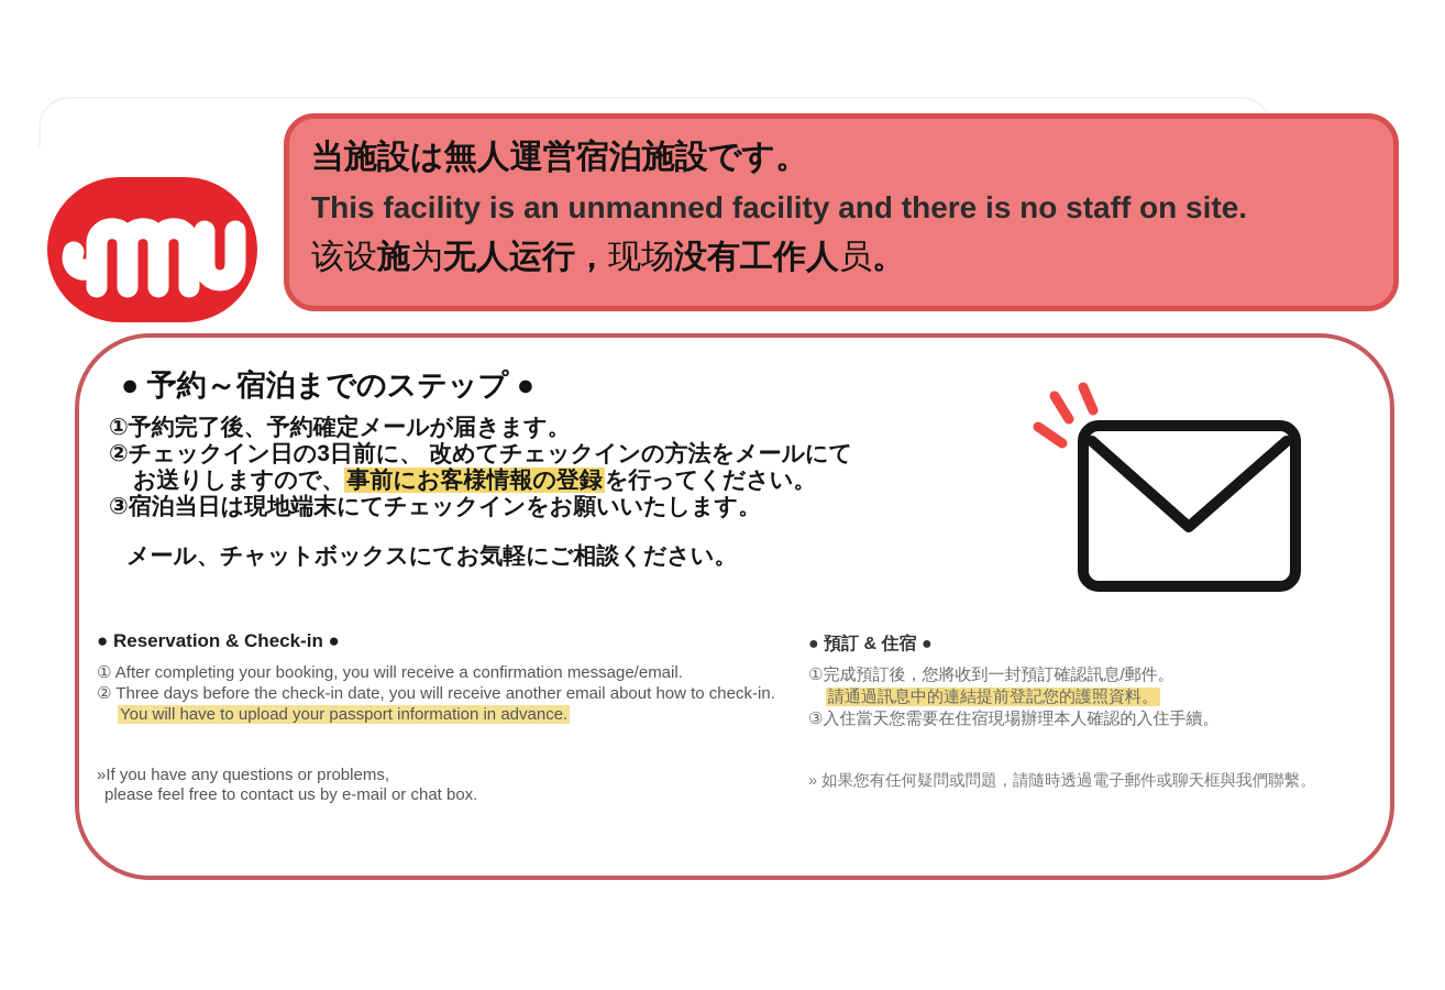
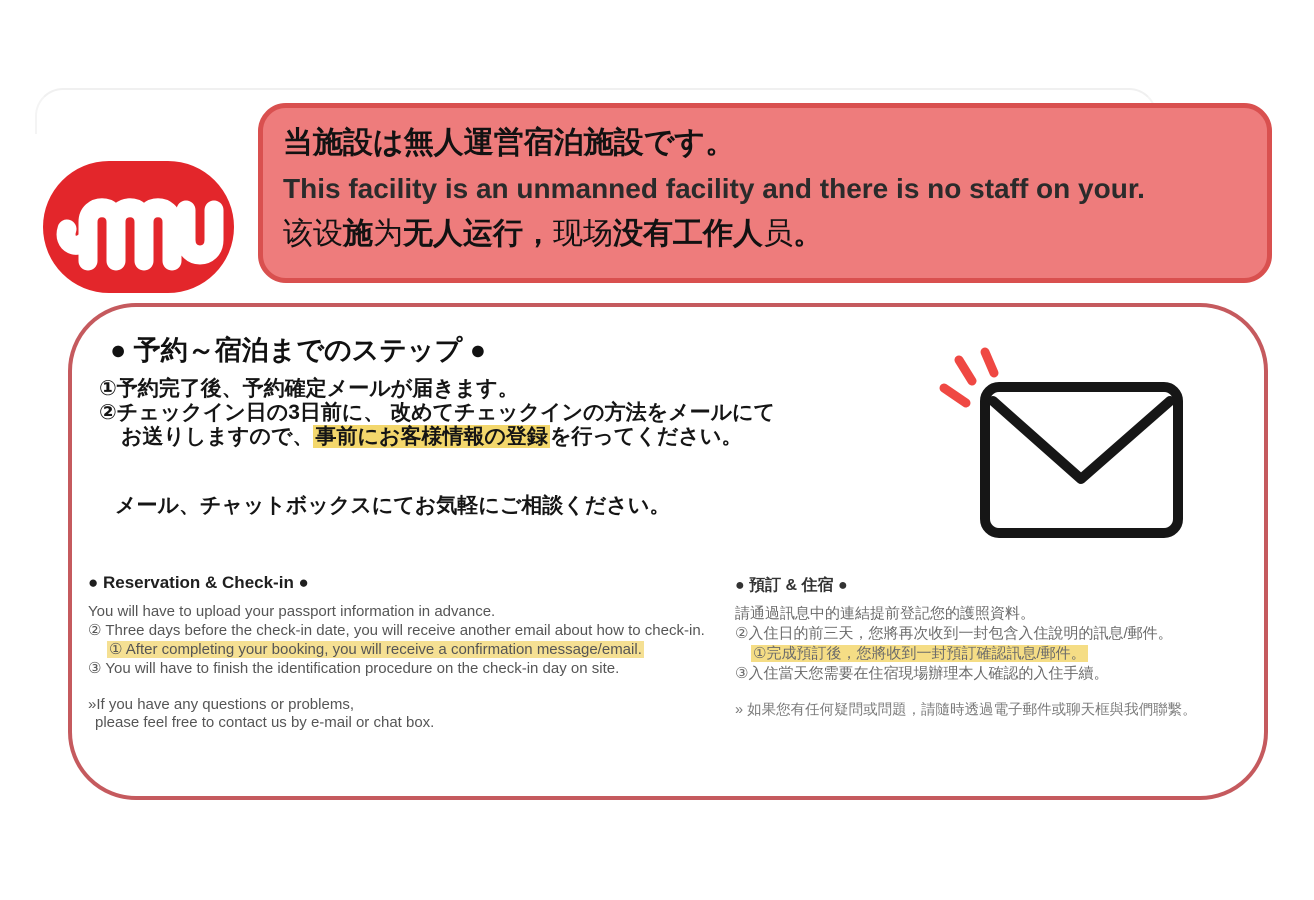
  当施設は無人運営宿泊施設です。
- This facility is an unmanned facility and there is no staff on site.
+ This facility is an unmanned facility and there is no staff on your.
  该设施为无人运行，现场没有工作人员。
  ● 予約～宿泊までのステップ ●
  ①予約完了後、予約確定メールが届きます。
  ②チェックイン日の3日前に、 改めてチェックインの方法をメールにて
  お送りしますので、事前にお客様情報の登録を行ってください。
- ③宿泊当日は現地端末にてチェックインをお願いいたします。
  メール、チャットボックスにてお気軽にご相談ください。
  ● Reservation & Check-in ●
- ① After completing your booking, you will receive a confirmation message/email.
+ You will have to upload your passport information in advance.
  ② Three days before the check-in date, you will receive another email about how to check-in.
- You will have to upload your passport information in advance.
+ ① After completing your booking, you will receive a confirmation message/email.
+ ③ You will have to finish the identification procedure on the check-in day on site.
  »If you have any questions or problems,
  please feel free to contact us by e-mail or chat box.
  ● 預訂 & 住宿 ●
- ①完成預訂後，您將收到一封預訂確認訊息/郵件。
+ 請通過訊息中的連結提前登記您的護照資料。
+ ②入住日的前三天，您將再次收到一封包含入住說明的訊息/郵件。
- 請通過訊息中的連結提前登記您的護照資料。
+ ①完成預訂後，您將收到一封預訂確認訊息/郵件。
  ③入住當天您需要在住宿現場辦理本人確認的入住手續。
  » 如果您有任何疑問或問題，請隨時透過電子郵件或聊天框與我們聯繫。
